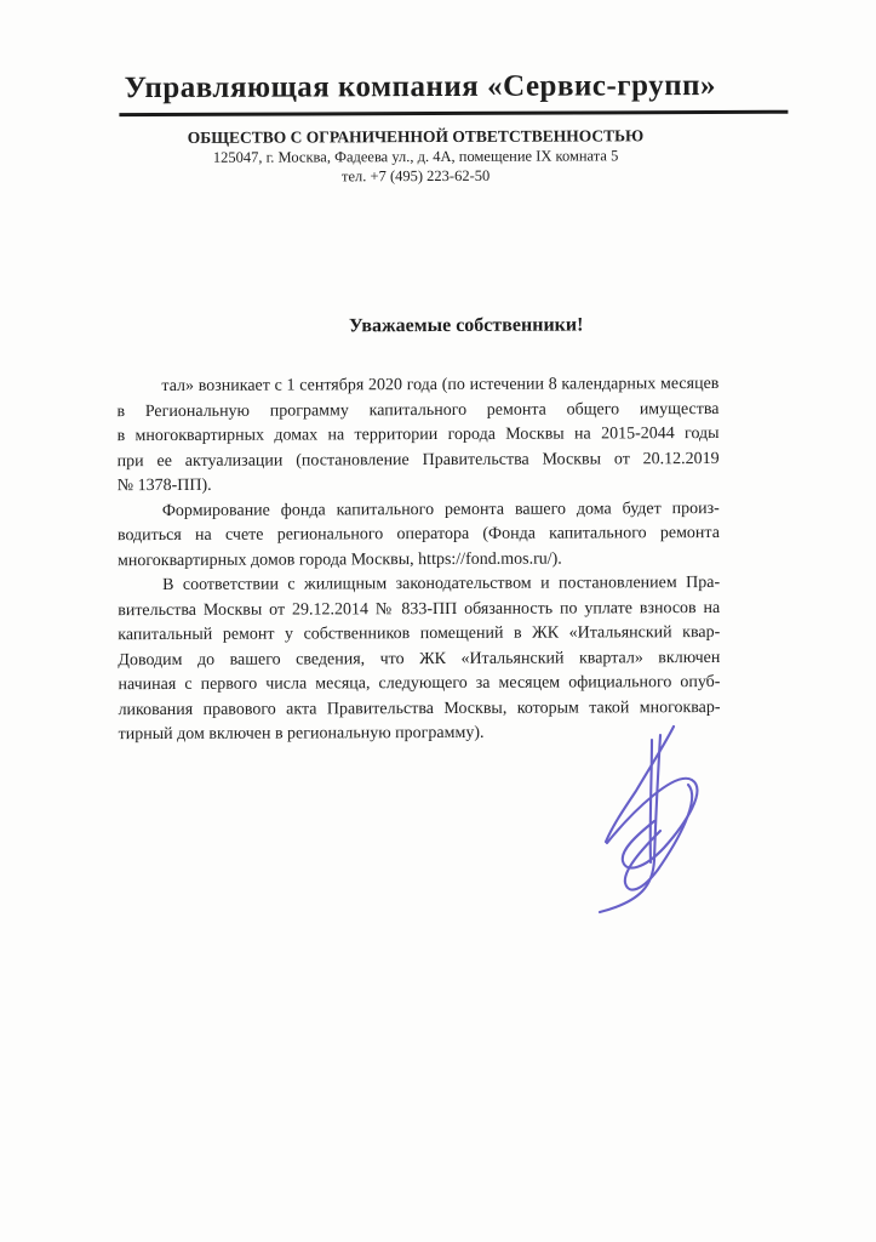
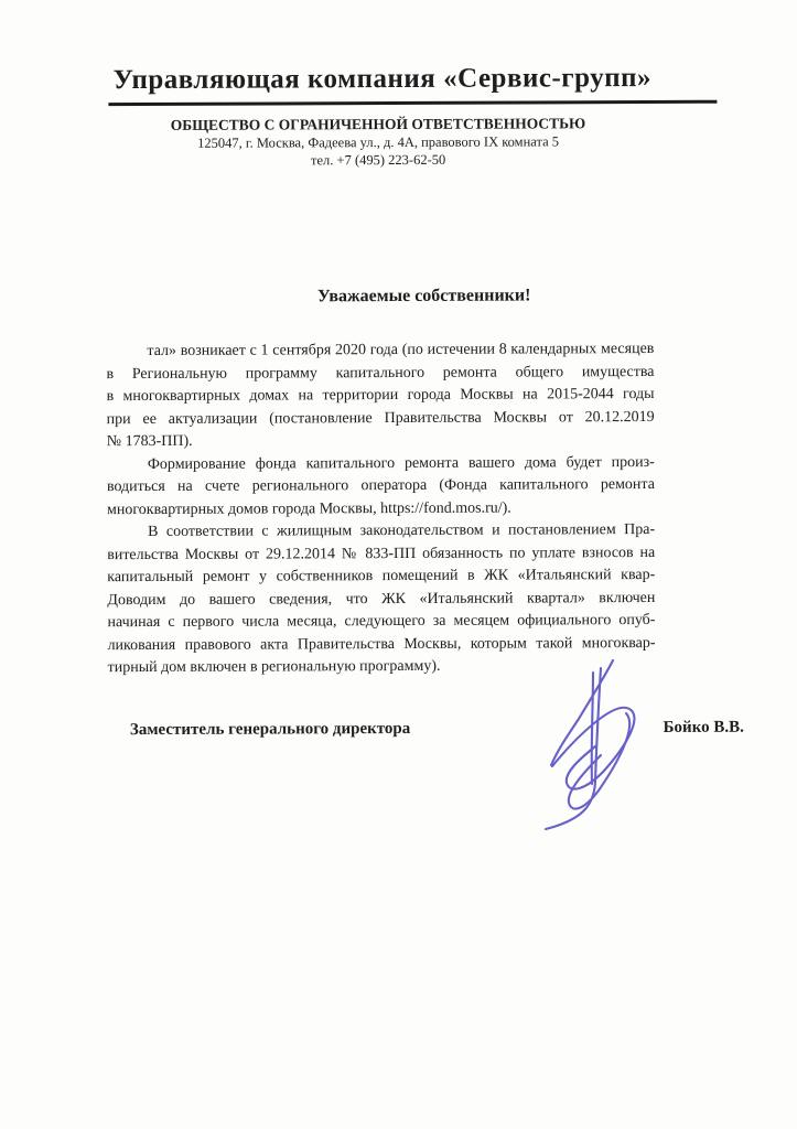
  Управляющая компания «Сервис-групп»
  ОБЩЕСТВО С ОГРАНИЧЕННОЙ ОТВЕТСТВЕННОСТЬЮ
- 125047, г. Москва, Фадеева ул., д. 4А, помещение IX комната 5
+ 125047, г. Москва, Фадеева ул., д. 4А, правового IX комната 5
  тел. +7 (495) 223-62-50
  Уважаемые собственники!
  тал» возникает с 1 сентября 2020 года (по истечении 8 календарных месяцев
  в Региональную программу капитального ремонта общего имущества
  в многоквартирных домах на территории города Москвы на 2015-2044 годы
  при ее актуализации (постановление Правительства Москвы от 20.12.2019
- № 1378-ПП).
+ № 1783-ПП).
  Формирование фонда капитального ремонта вашего дома будет произ-
  водиться на счете регионального оператора (Фонда капитального ремонта
  многоквартирных домов города Москвы, https://fond.mos.ru/).
  В соответствии с жилищным законодательством и постановлением Пра-
  вительства Москвы от 29.12.2014 № 833-ПП обязанность по уплате взносов на
  капитальный ремонт у собственников помещений в ЖК «Итальянский квар-
  Доводим до вашего сведения, что ЖК «Итальянский квартал» включен
  начиная с первого числа месяца, следующего за месяцем официального опуб-
  ликования правового акта Правительства Москвы, которым такой многоквар-
  тирный дом включен в региональную программу).
+ Заместитель генерального директора
+ Бойко В.В.
